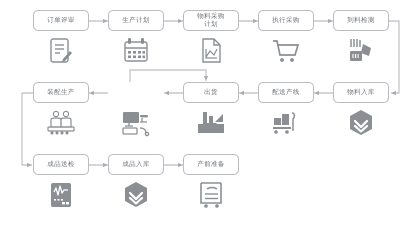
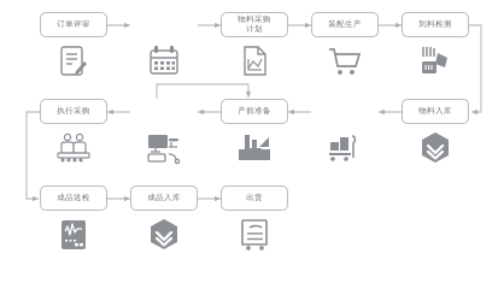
  订单评审
- 生产计划
  计划
- 执行采购
+ 装配生产
  到料检测
- 装配生产
+ 执行采购
- 出货
+ 产前准备
- 配送产线
  物料入库
  成品送检
  成品入库
- 产前准备
+ 出货
